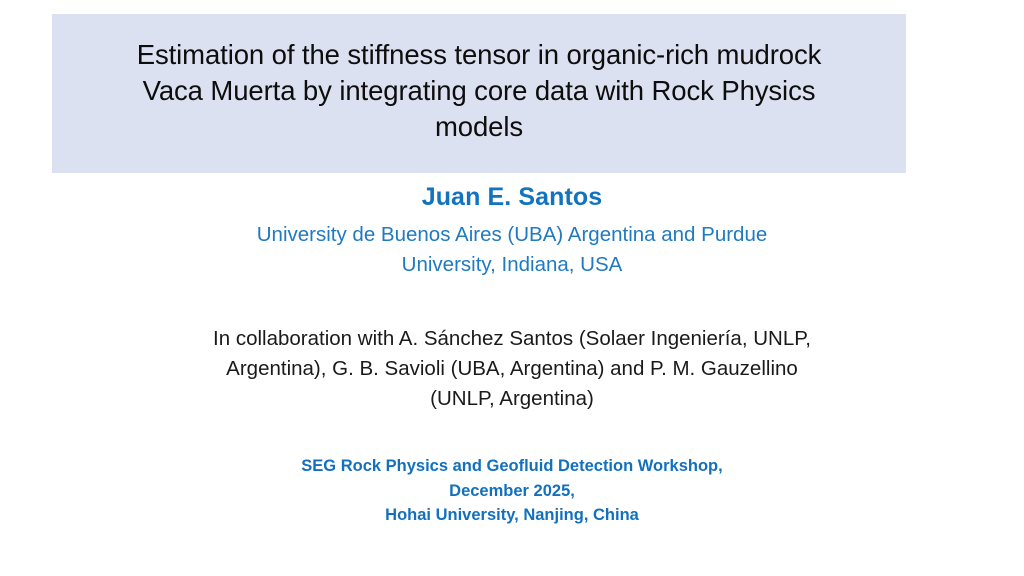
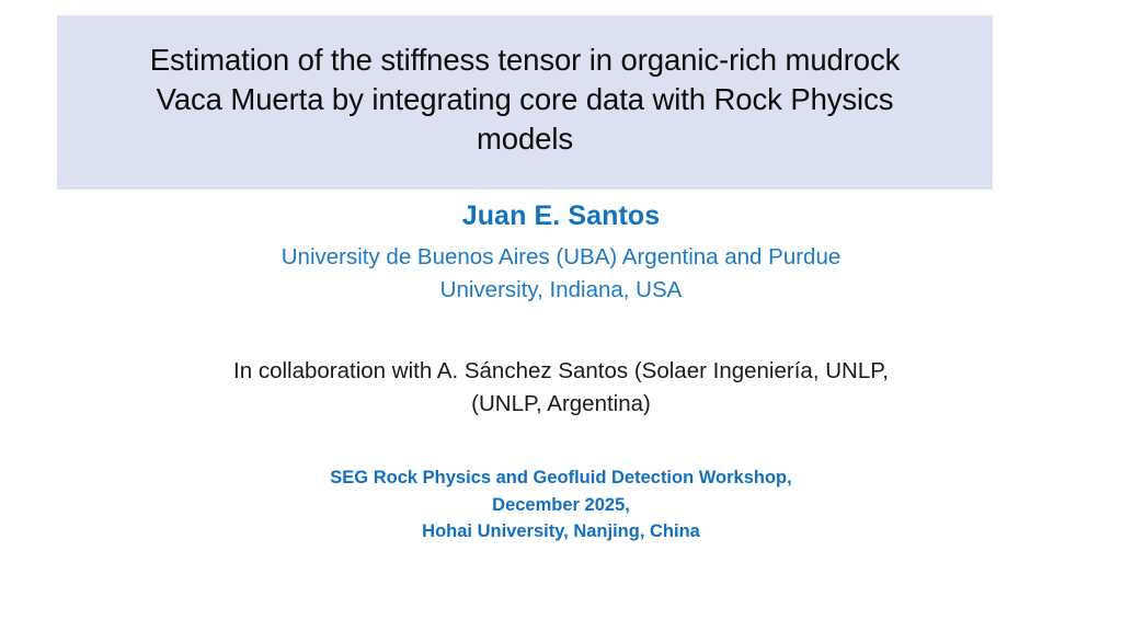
  Estimation of the stiffness tensor in organic-rich mudrock
  Vaca Muerta by integrating core data with Rock Physics
  models
  Juan E. Santos
  University de Buenos Aires (UBA) Argentina and Purdue
  University, Indiana, USA
  In collaboration with A. Sánchez Santos (Solaer Ingeniería, UNLP,
- Argentina), G. B. Savioli (UBA, Argentina) and P. M. Gauzellino
  (UNLP, Argentina)
  SEG Rock Physics and Geofluid Detection Workshop,
  December 2025,
  Hohai University, Nanjing, China
